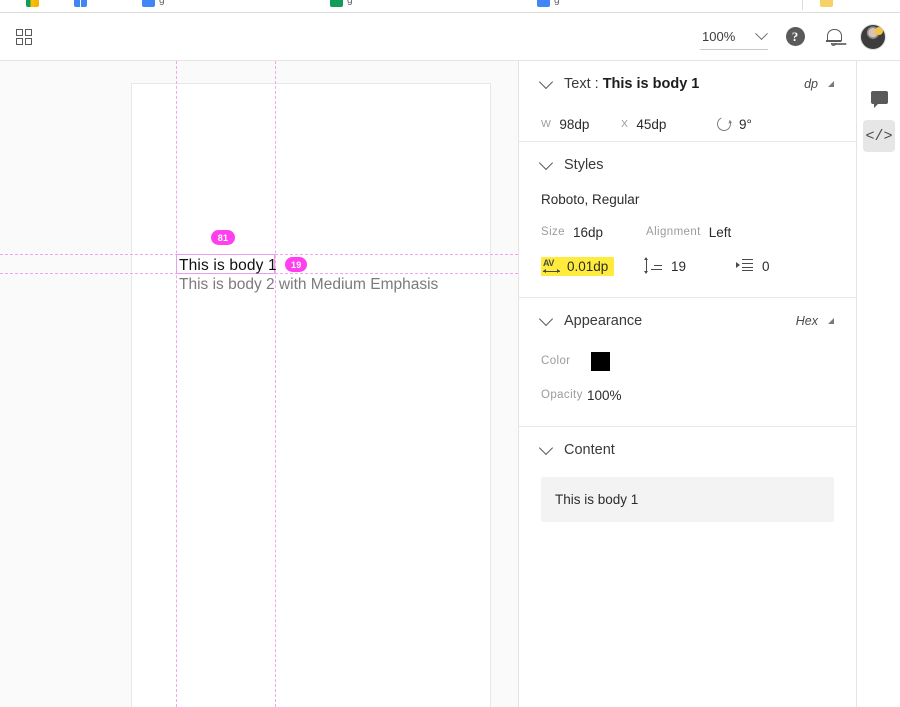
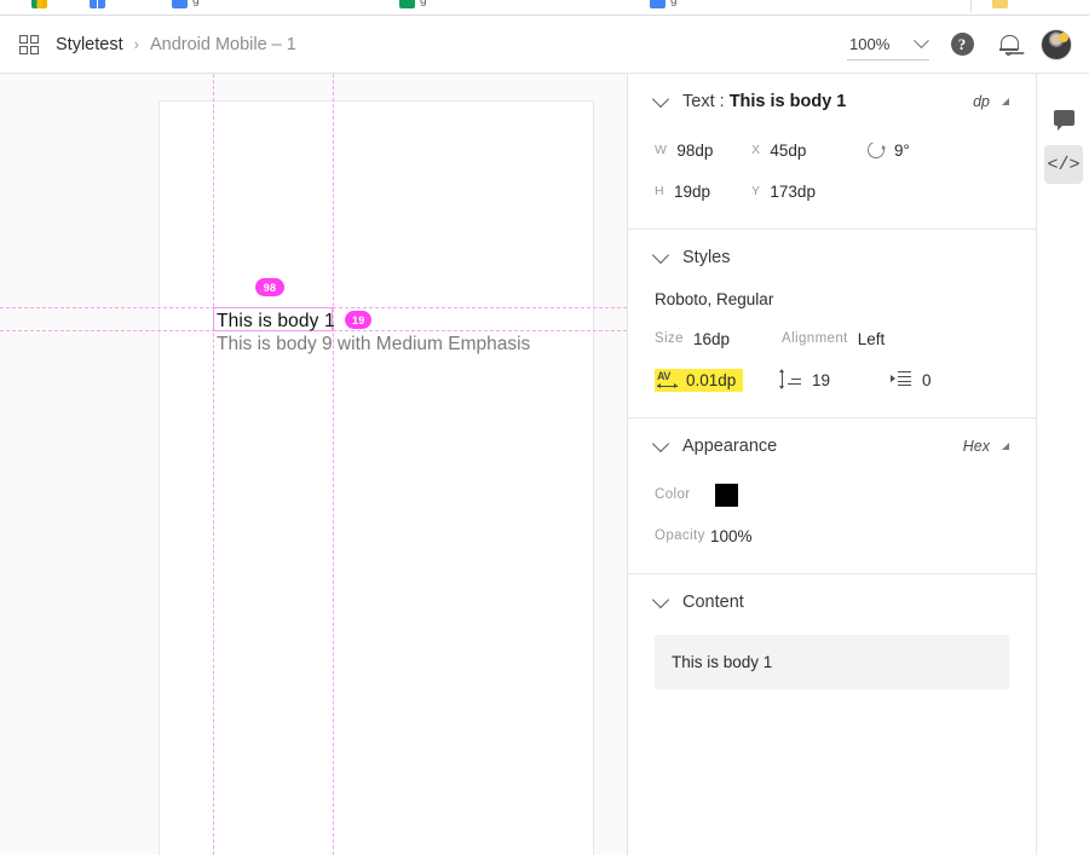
  g
  g
  g
+ Styletest
+ ›
+ Android Mobile – 1
  100%
  ?
  This is body 1
- This is body 2 with Medium Emphasis
+ This is body 9 with Medium Emphasis
- 81
+ 98
  19
  Text : This is body 1
  dp
  W
  98dp
  X
  45dp
  9°
+ H
+ 19dp
+ Y
+ 173dp
  Styles
  Roboto, Regular
  Size
  16dp
  Alignment
  Left
  AV
  0.01dp
  19
  0
  Appearance
  Hex
  Color
  Opacity
  100%
  Content
  This is body 1
  </>
